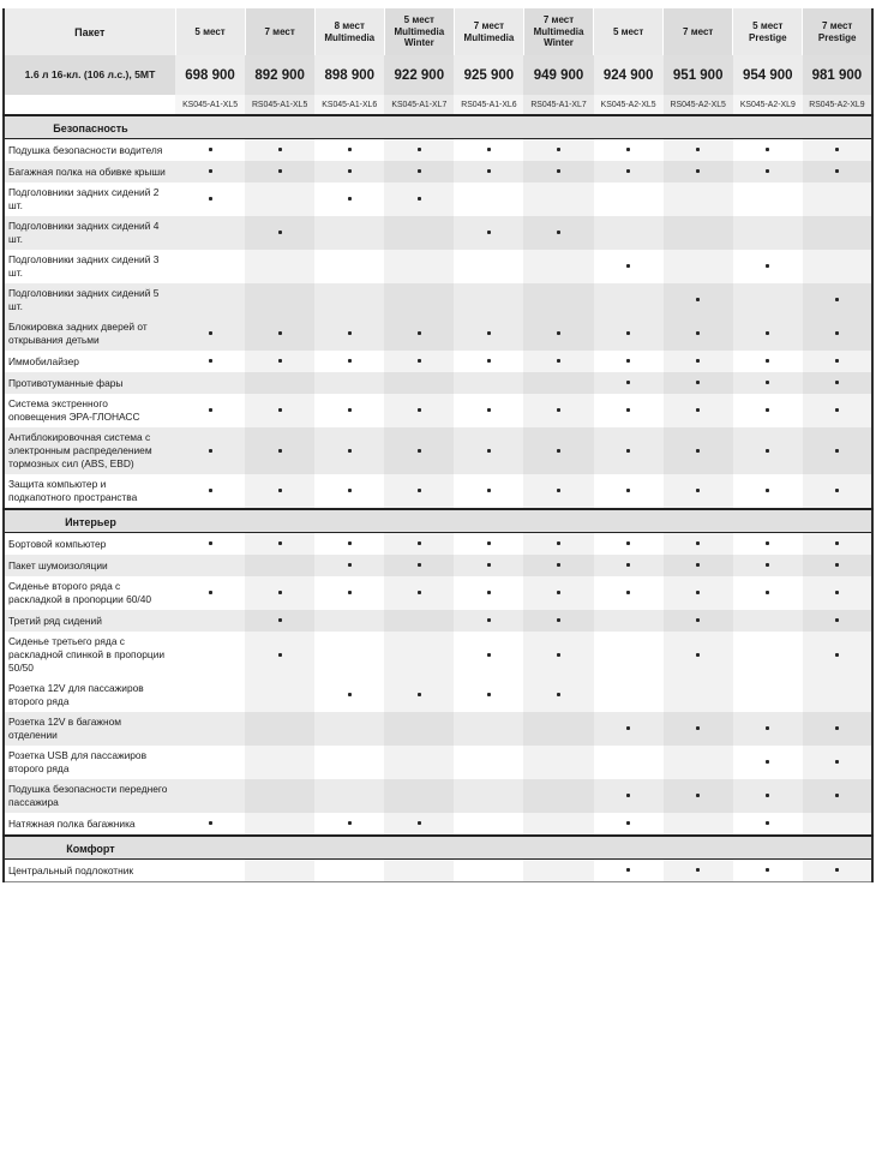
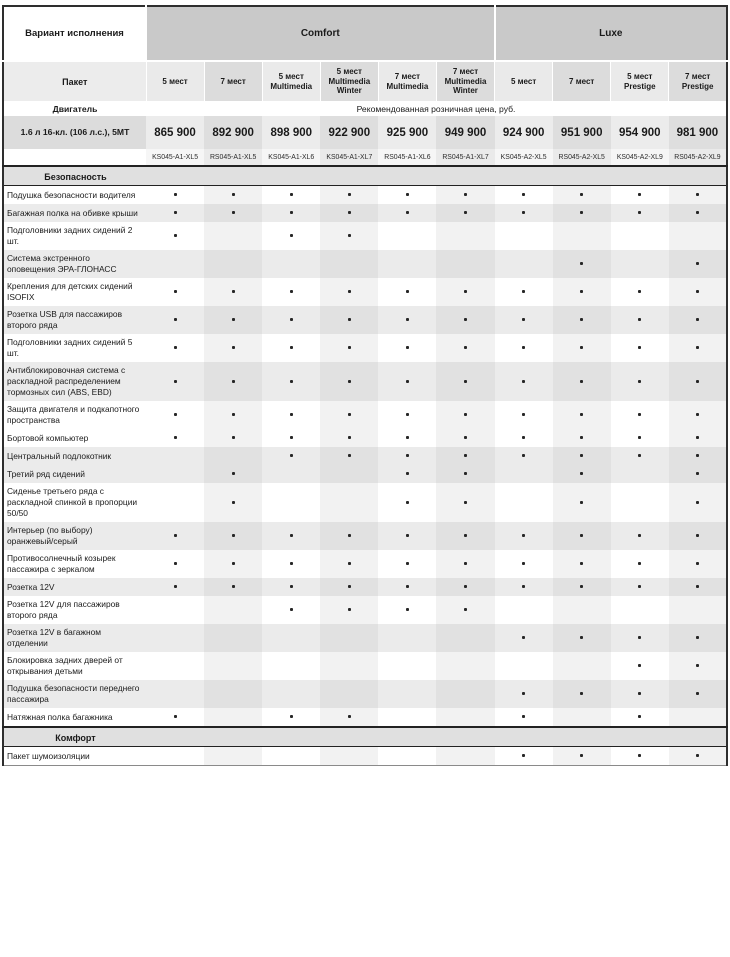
+ Вариант исполнения	Comfort	Luxe
- Пакет	5 мест	7 мест	8 мест Multimedia	5 мест Multimedia Winter	7 мест Multimedia	7 мест Multimedia Winter	5 мест	7 мест	5 мест Prestige	7 мест Prestige
+ Пакет	5 мест	7 мест	5 мест Multimedia	5 мест Multimedia Winter	7 мест Multimedia	7 мест Multimedia Winter	5 мест	7 мест	5 мест Prestige	7 мест Prestige
+ Двигатель	Рекомендованная розничная цена, руб.
- 1.6 л 16-кл. (106 л.с.), 5МТ	698 900	892 900	898 900	922 900	925 900	949 900	924 900	951 900	954 900	981 900
+ 1.6 л 16-кл. (106 л.с.), 5МТ	865 900	892 900	898 900	922 900	925 900	949 900	924 900	951 900	954 900	981 900
  Безопасность
  Подушка безопасности водителя
  Багажная полка на обивке крыши
  Подголовники задних сидений 2 шт.
- Подголовники задних сидений 4 шт.
- Подголовники задних сидений 3 шт.
- Подголовники задних сидений 5 шт.
+ Система экстренного оповещения ЭРА-ГЛОНАСС
+ Крепления для детских сидений ISOFIX
- Блокировка задних дверей от открывания детьми
+ Розетка USB для пассажиров второго ряда
- Иммобилайзер
- Противотуманные фары
- Система экстренного оповещения ЭРА-ГЛОНАСС
+ Подголовники задних сидений 5 шт.
- Антиблокировочная система с электронным распределением тормозных сил (ABS, EBD)
+ Антиблокировочная система с раскладной распределением тормозных сил (ABS, EBD)
- Защита компьютер и подкапотного пространства
+ Защита двигателя и подкапотного пространства
- Интерьер
  Бортовой компьютер
- Пакет шумоизоляции
+ Центральный подлокотник
- Сиденье второго ряда с раскладкой в пропорции 60/40
  Третий ряд сидений
  Сиденье третьего ряда с раскладной спинкой в пропорции 50/50
+ Интерьер (по выбору) оранжевый/серый
+ Противосолнечный козырек пассажира с зеркалом
+ Розетка 12V
  Розетка 12V для пассажиров второго ряда
  Розетка 12V в багажном отделении
- Розетка USB для пассажиров второго ряда
+ Блокировка задних дверей от открывания детьми
  Подушка безопасности переднего пассажира
  Натяжная полка багажника
  Комфорт
- Центральный подлокотник
+ Пакет шумоизоляции
